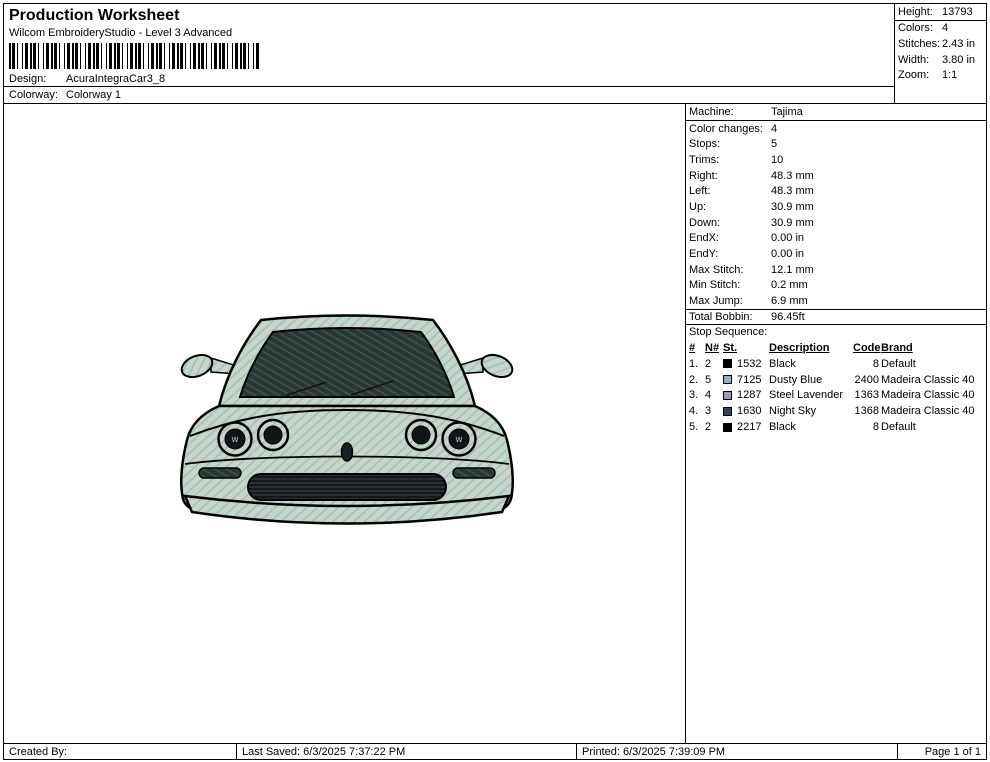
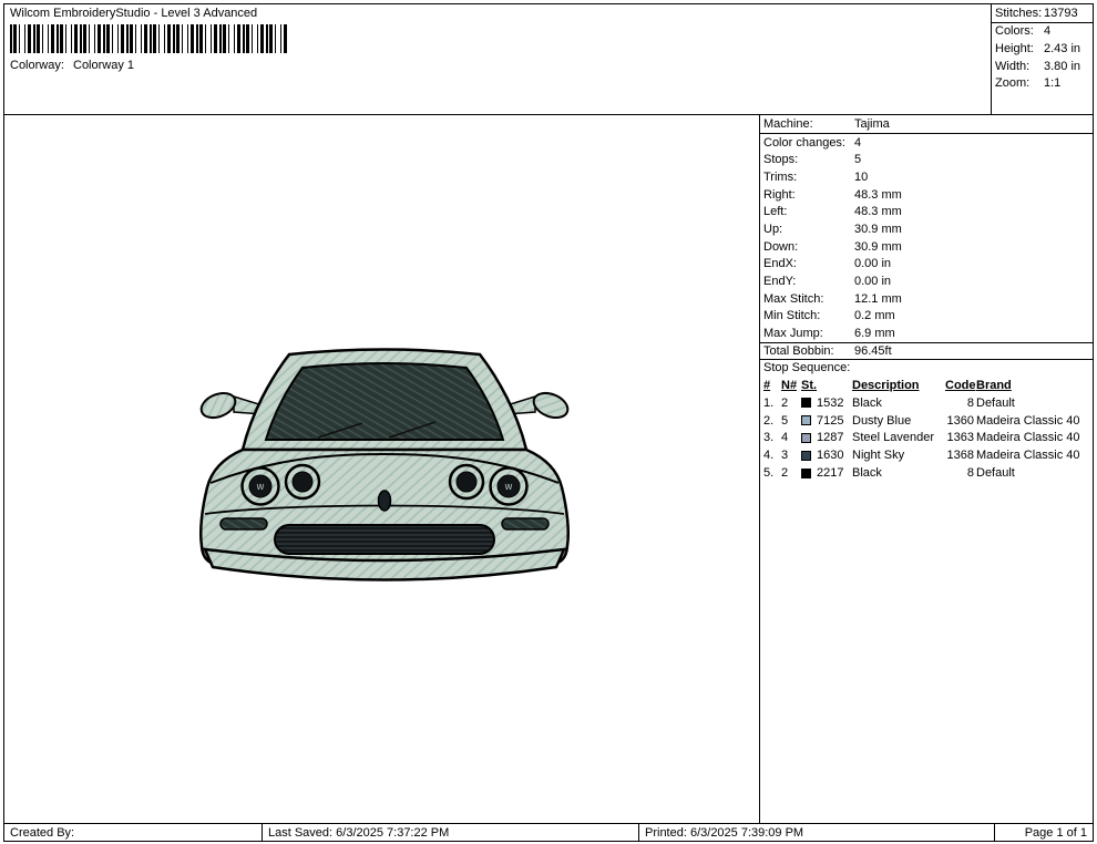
- Production Worksheet
  Wilcom EmbroideryStudio - Level 3 Advanced
- Design:
- AcuraIntegraCar3_8
  Colorway:
  Colorway 1
- Height:
+ Stitches:
  13793
  Colors:
  4
- Stitches:
+ Height:
  2.43 in
  Width:
  3.80 in
  Zoom:
  1:1
  W
  W
  Machine:
  Tajima
  Color changes:
  4
  Stops:
  5
  Trims:
  10
  Right:
  48.3 mm
  Left:
  48.3 mm
  Up:
  30.9 mm
  Down:
  30.9 mm
  EndX:
  0.00 in
  EndY:
  0.00 in
  Max Stitch:
  12.1 mm
  Min Stitch:
  0.2 mm
  Max Jump:
  6.9 mm
  Total Bobbin:
  96.45ft
  Stop Sequence:
  #
  N#
  St.
  Description
  Code
  Brand
  1.
  2
  1532
  Black
  8
  Default
  2.
  5
  7125
  Dusty Blue
- 2400
+ 1360
  Madeira Classic 40
  3.
  4
  1287
  Steel Lavender
  1363
  Madeira Classic 40
  4.
  3
  1630
  Night Sky
  1368
  Madeira Classic 40
  5.
  2
  2217
  Black
  8
  Default
  Created By:
  Last Saved: 6/3/2025 7:37:22 PM
  Printed: 6/3/2025 7:39:09 PM
  Page 1 of 1
